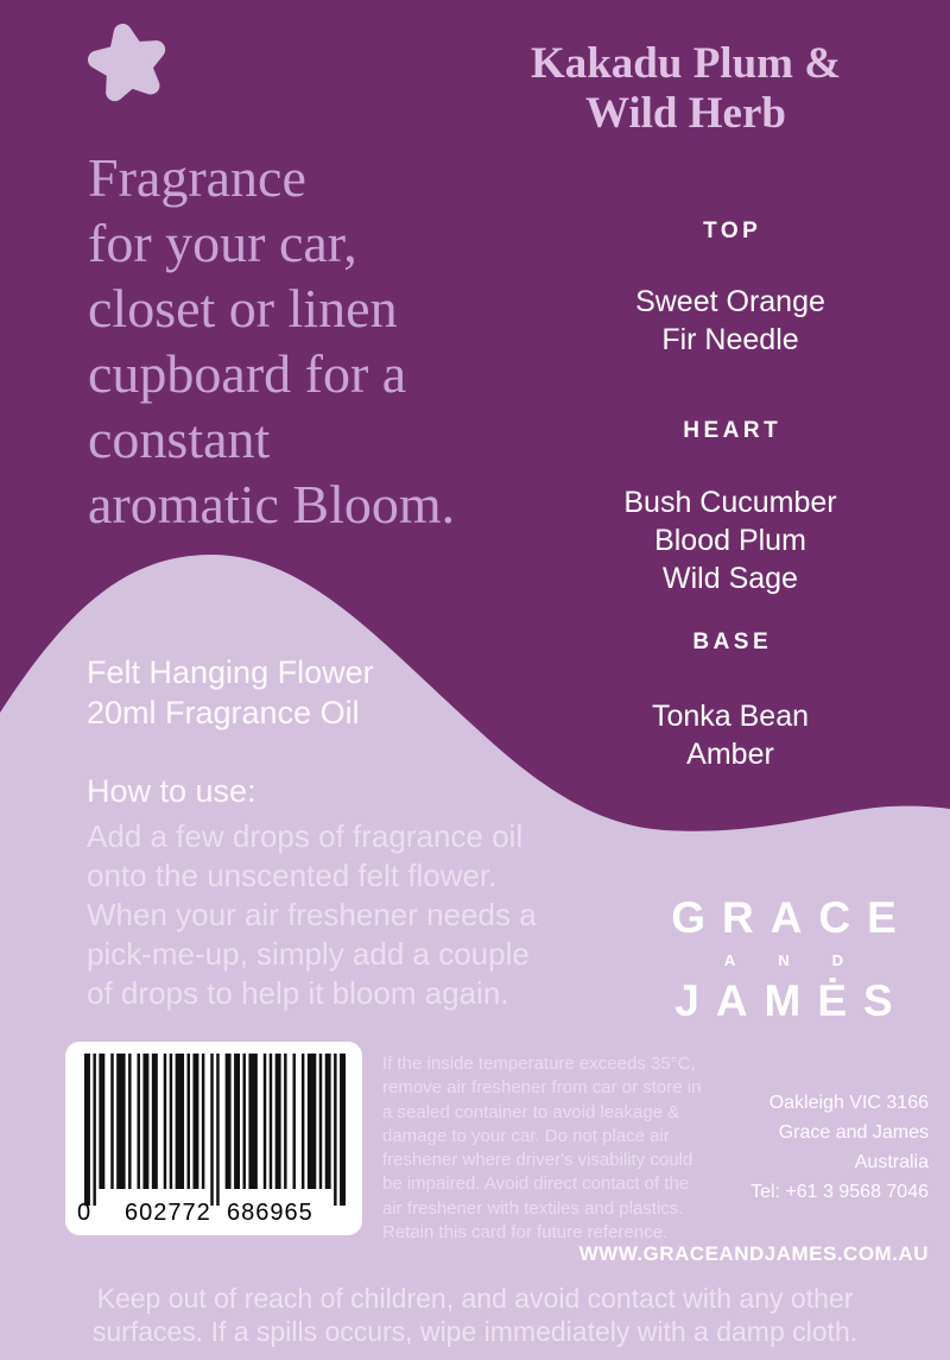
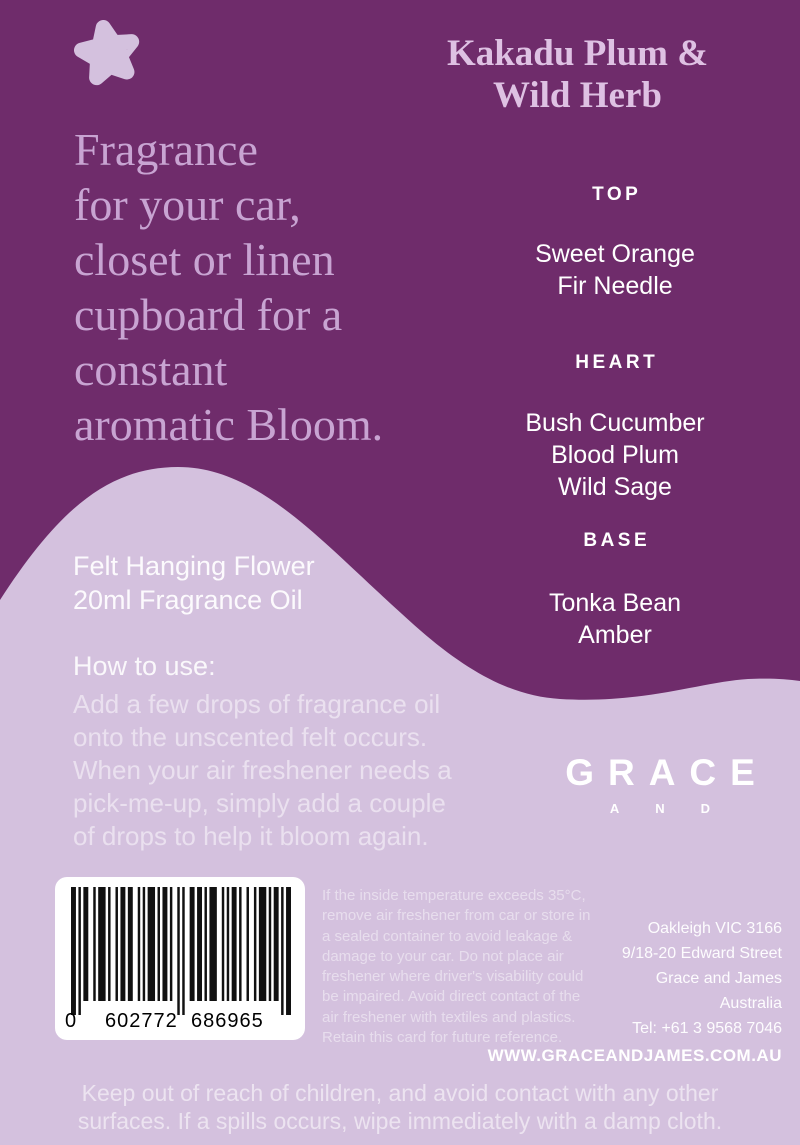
  Kakadu Plum &
  Wild Herb
  Fragrance
  for your car,
  closet or linen
  cupboard for a
  constant
  aromatic Bloom.
  TOP
  Sweet Orange
  Fir Needle
  HEART
  Bush Cucumber
  Blood Plum
  Wild Sage
  BASE
  Tonka Bean
  Amber
  Felt Hanging Flower
  20ml Fragrance Oil
  How to use:
  Add a few drops of fragrance oil
- onto the unscented felt flower.
+ onto the unscented felt occurs.
  When your air freshener needs a
  pick-me-up, simply add a couple
  of drops to help it bloom again.
  GRACE
  AND
- JAMĖS
  0
  602772
  686965
  If the inside temperature exceeds 35°C,
  remove air freshener from car or store in
  a sealed container to avoid leakage &
  damage to your car. Do not place air
  freshener where driver's visability could
  be impaired. Avoid direct contact of the
  air freshener with textiles and plastics.
  Retain this card for future reference.
  Oakleigh VIC 3166
+ 9/18-20 Edward Street
  Grace and James
  Australia
  Tel: +61 3 9568 7046
  WWW.GRACEANDJAMES.COM.AU
  Keep out of reach of children, and avoid contact with any other
  surfaces. If a spills occurs, wipe immediately with a damp cloth.
